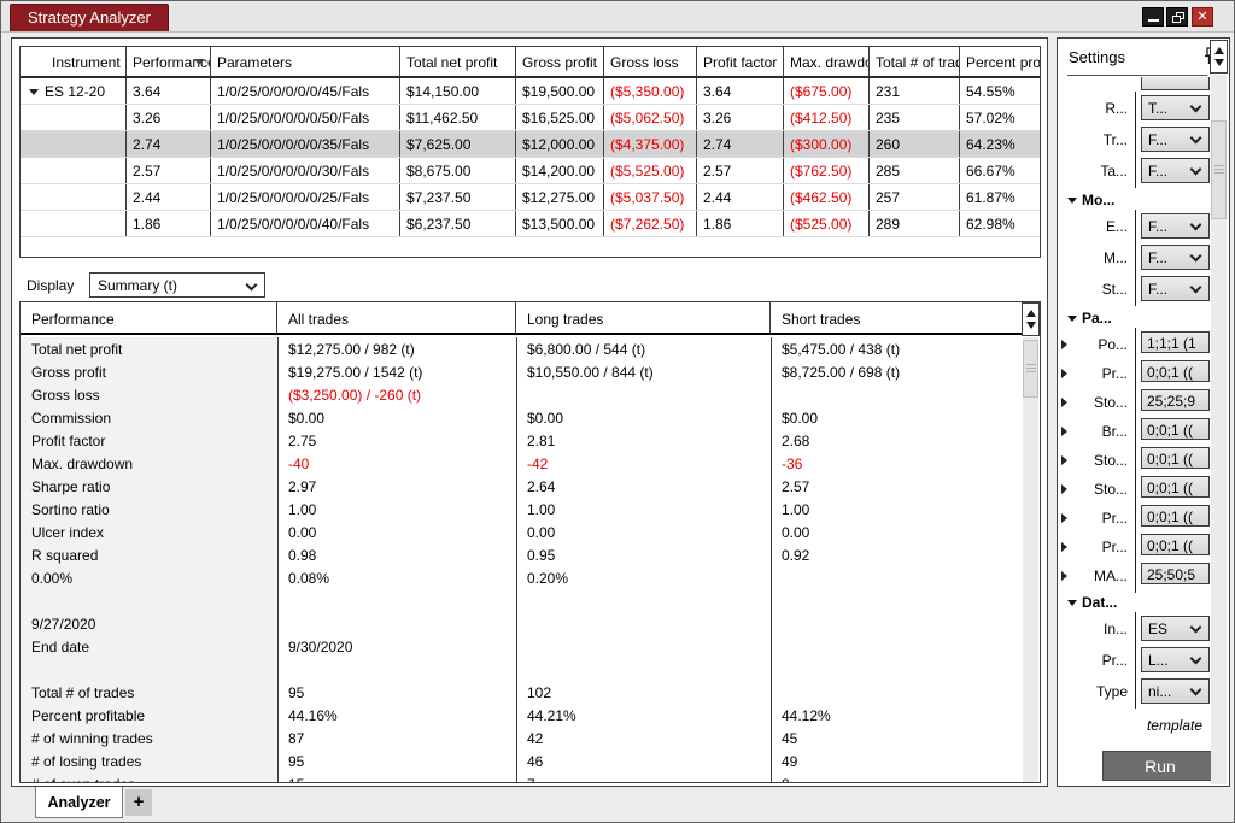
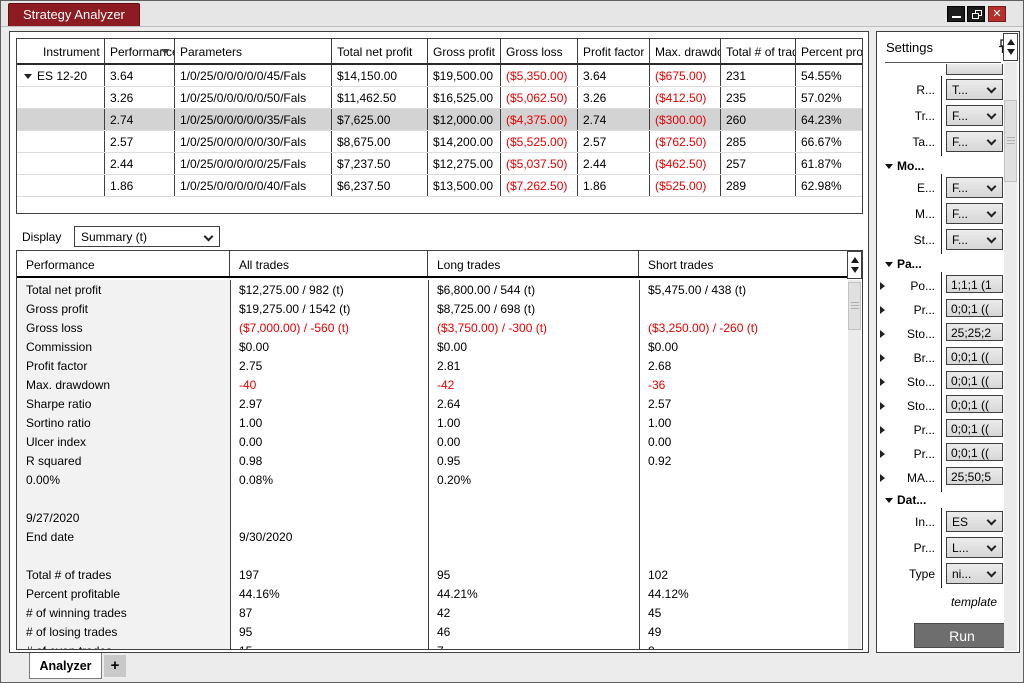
  Strategy Analyzer
  ✕
  Instrument
  Performanc
  Parameters
  Total net profit
  Gross profit
  Gross loss
  Profit factor
  Max. drawd
  Total # of tra
  ES 12-20
  3.64
  1/0/25/0/0/0/0/0/45/Fals
  $14,150.00
  $19,500.00
  ($5,350.00)
  3.64
  ($675.00)
  231
  54.55%
  3.26
  1/0/25/0/0/0/0/0/50/Fals
  $11,462.50
  $16,525.00
  ($5,062.50)
  3.26
  ($412.50)
  235
  57.02%
  2.74
  1/0/25/0/0/0/0/0/35/Fals
  $7,625.00
  $12,000.00
  ($4,375.00)
  2.74
  ($300.00)
  260
  64.23%
  2.57
  1/0/25/0/0/0/0/0/30/Fals
  $8,675.00
  $14,200.00
  ($5,525.00)
  2.57
  ($762.50)
  285
  66.67%
  2.44
  1/0/25/0/0/0/0/0/25/Fals
  $7,237.50
  $12,275.00
  ($5,037.50)
  2.44
  ($462.50)
  257
  61.87%
  1.86
  1/0/25/0/0/0/0/0/40/Fals
  $6,237.50
  $13,500.00
  ($7,262.50)
  1.86
  ($525.00)
  289
  62.98%
  Display
  Summary (t)
  Performance
  All trades
  Long trades
  Short trades
  Total net profit
  $12,275.00 / 982 (t)
  $6,800.00 / 544 (t)
  $5,475.00 / 438 (t)
  Gross profit
  $19,275.00 / 1542 (t)
- $10,550.00 / 844 (t)
  $8,725.00 / 698 (t)
  Gross loss
+ ($7,000.00) / -560 (t)
+ ($3,750.00) / -300 (t)
  ($3,250.00) / -260 (t)
  Commission
  $0.00
  $0.00
  $0.00
  Profit factor
  2.75
  2.81
  2.68
  Max. drawdown
  -40
  -42
  -36
  Sharpe ratio
  2.97
  2.64
  2.57
  Sortino ratio
  1.00
  1.00
  1.00
  Ulcer index
  0.00
  0.00
  0.00
  R squared
  0.98
  0.95
  0.92
  0.00%
  0.08%
  0.20%
  9/27/2020
  End date
  9/30/2020
  Total # of trades
+ 197
  95
  102
  Percent profitable
  44.16%
  44.21%
  44.12%
  # of winning trades
  87
  42
  45
  # of losing trades
  95
  46
  49
  Settings
  R...
  T...
  Tr...
  F...
  Ta...
  F...
  Mo...
  E...
  F...
  M...
  F...
  St...
  F...
  Pa...
  Po...
  1;1;1 (1
  Pr...
  0;0;1 ((
  Sto...
- 25;25;9
+ 25;25;2
  Br...
  0;0;1 ((
  Sto...
  0;0;1 ((
  Sto...
  0;0;1 ((
  Pr...
  0;0;1 ((
  Pr...
  0;0;1 ((
  MA...
  25;50;5
  Dat...
  In...
  ES
  Pr...
  L...
  Type
  ni...
  template
  Run
  Analyzer
  +
